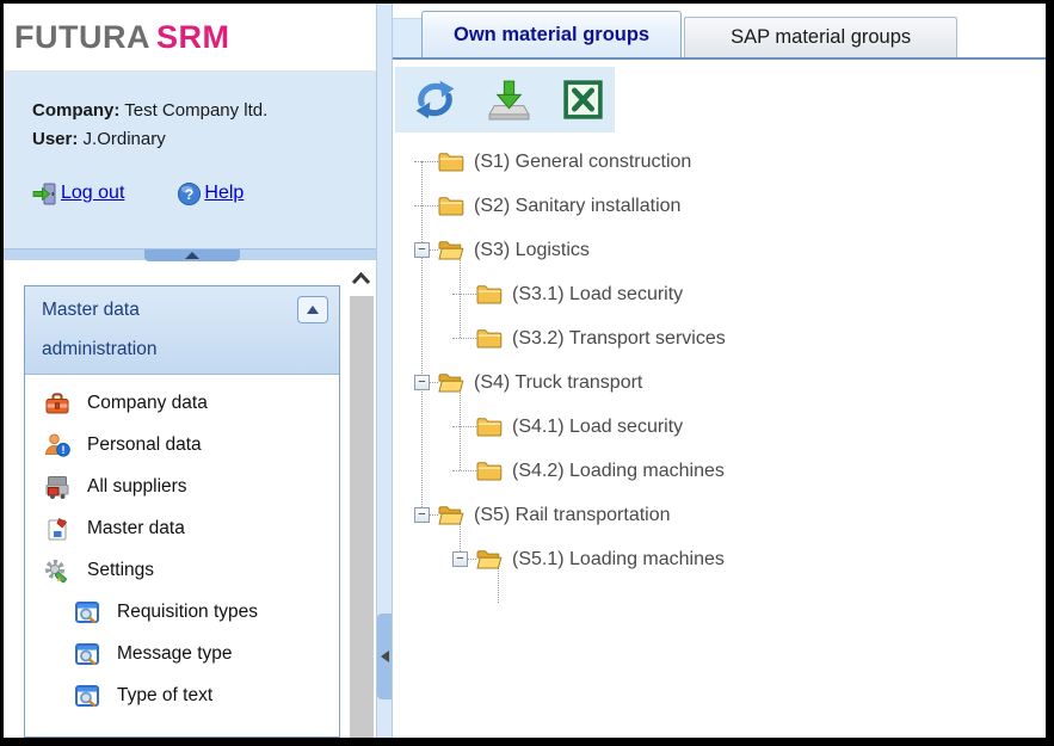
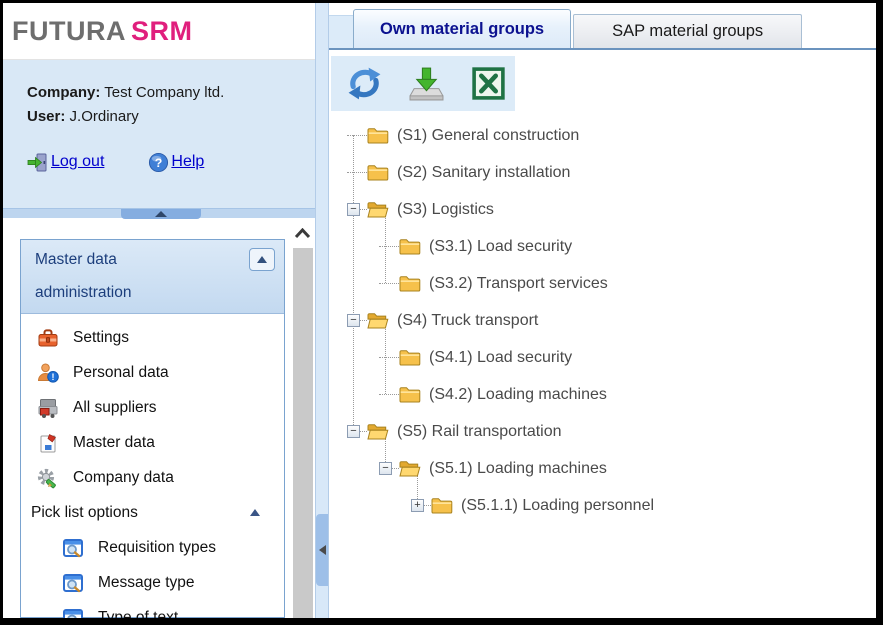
  FUTURA
  SRM
  Company: Test Company ltd.
  User: J.Ordinary
  Log out
  ?
  Help
  Master data
  administration
- Company data
+ Settings
  !
  Personal data
  All suppliers
  Master data
- Settings
+ Company data
+ Pick list options
  Requisition types
  Message type
  Type of text
  Own material groups
  SAP material groups
  (S1) General construction
  (S2) Sanitary installation
  (S3) Logistics
  (S3.1) Load security
  (S3.2) Transport services
  (S4) Truck transport
  (S4.1) Load security
  (S4.2) Loading machines
  (S5) Rail transportation
  (S5.1) Loading machines
+ (S5.1.1) Loading personnel
